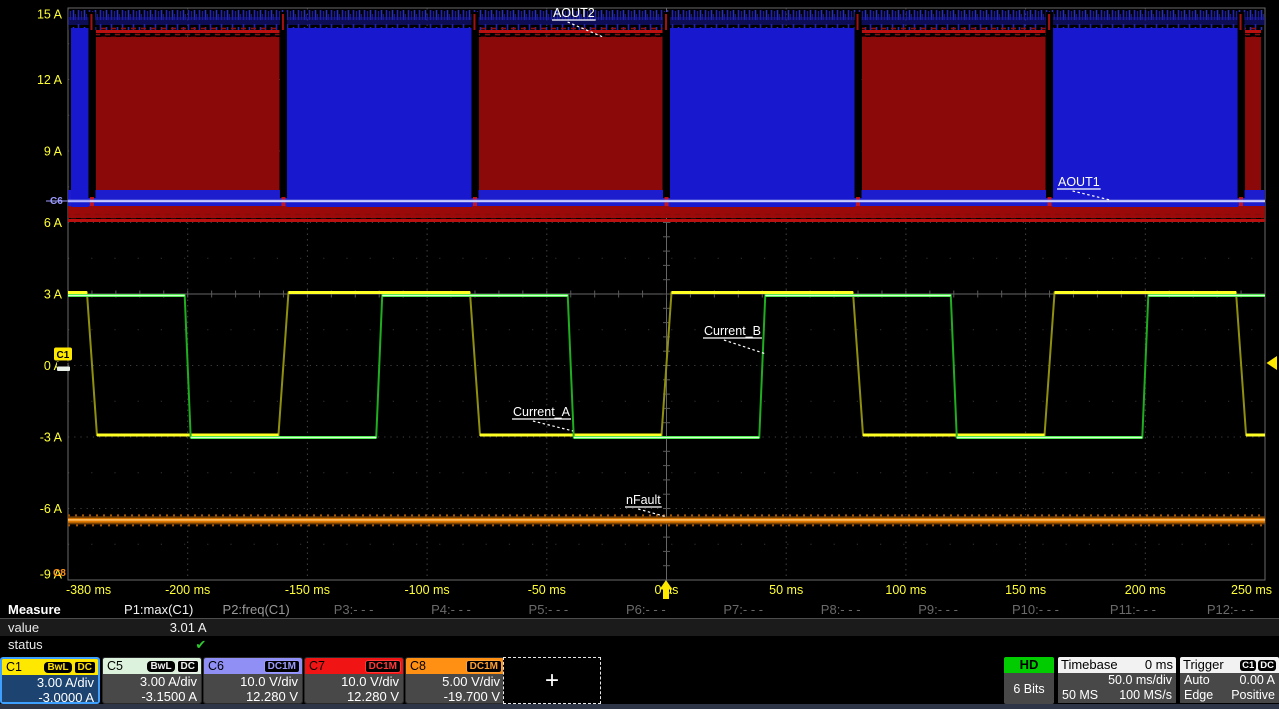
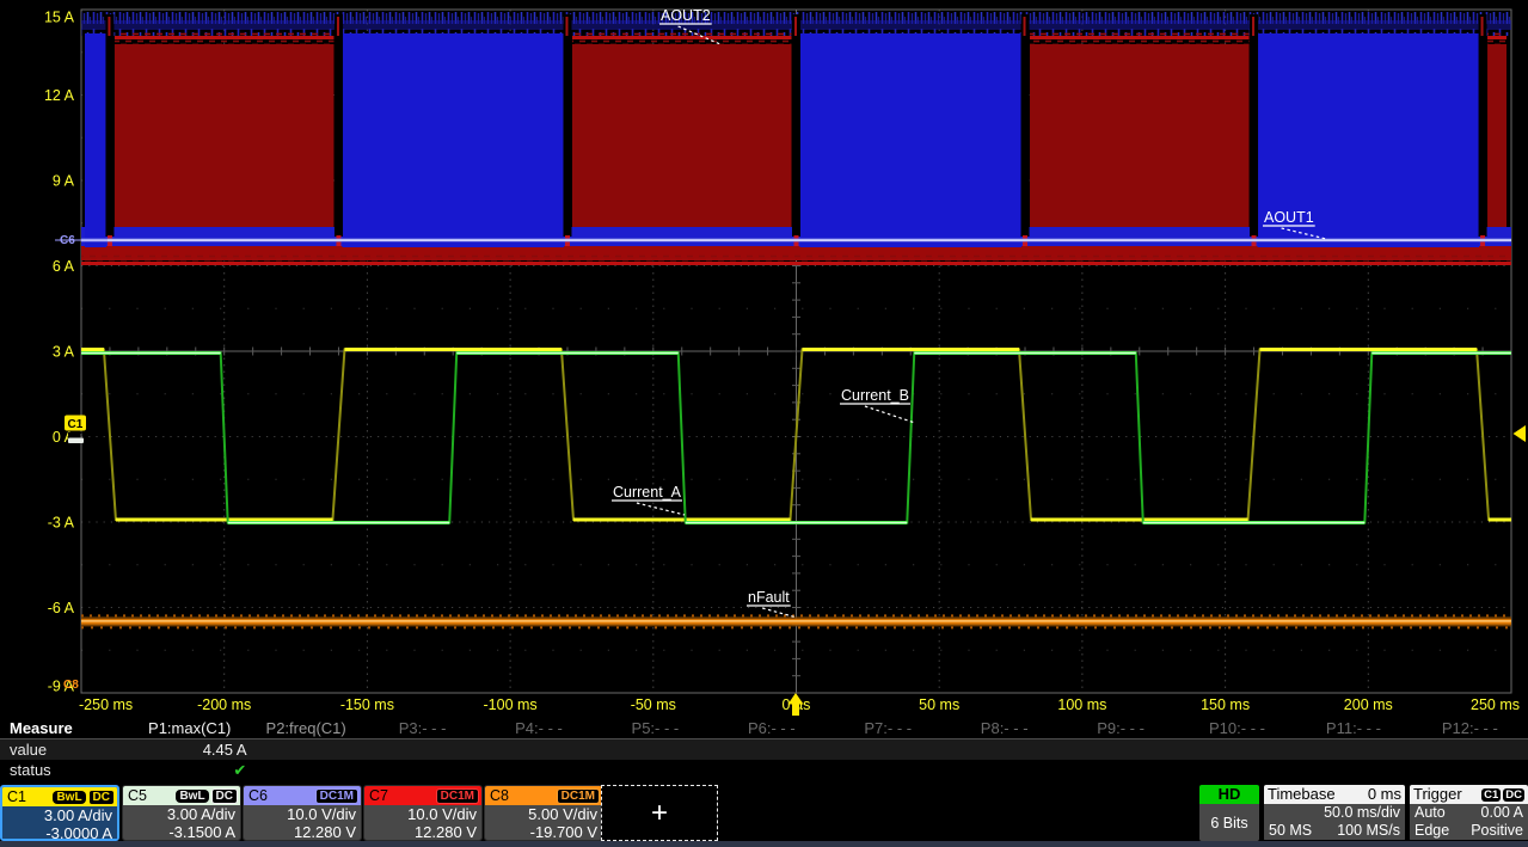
  15 A
  12 A
  9 A
  6 A
  3 A
  -3 A
  -6 A
  -9 A
- -380 ms
+ -250 ms
  -200 ms
  -150 ms
  -100 ms
  -50 ms
  50 ms
  100 ms
  150 ms
  200 ms
  250 ms
  C6
  C1
  C8
  AOUT2
  AOUT1
  Current_B
  Current_A
  nFault
  Measure
  P1:max(C1)
  P2:freq(C1)
  P3:- - -
  P4:- - -
  P5:- - -
  P6:- - -
  P7:- - -
  P8:- - -
  P9:- - -
  P10:- - -
  P11:- - -
  P12:- - -
  value
- 3.01 A
+ 4.45 A
  status
  ✔
  C1
  BwL
  DC
  3.00 A/div
  -3.0000 A
  C5
  BwL
  DC
  3.00 A/div
  -3.1500 A
  C6
  DC1M
  10.0 V/div
  12.280 V
  C7
  DC1M
  10.0 V/div
  12.280 V
  C8
  DC1M
  5.00 V/div
  -19.700 V
  +
  HD
  6 Bits
  Timebase
  0 ms
  50.0 ms/div
  50 MS
  100 MS/s
  Trigger
  C1
  DC
  Auto
  0.00 A
  Edge
  Positive
